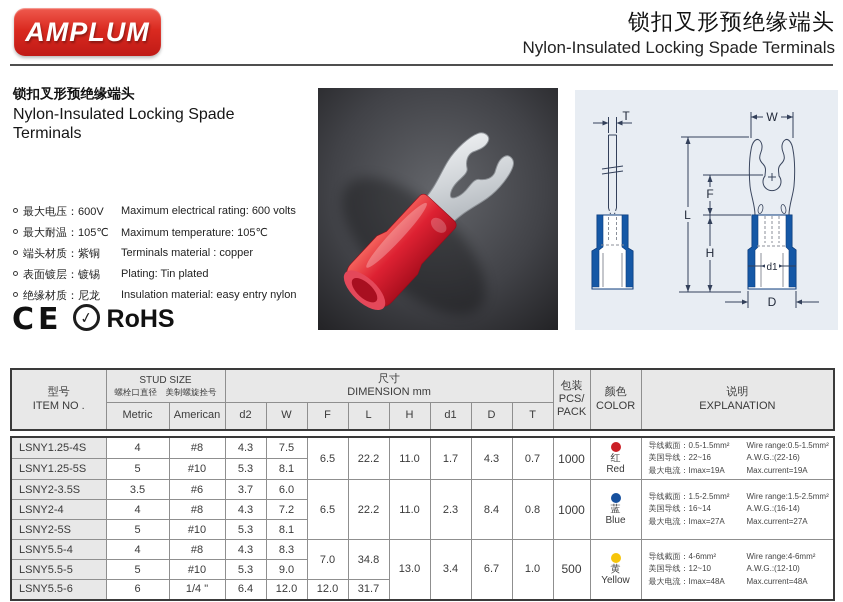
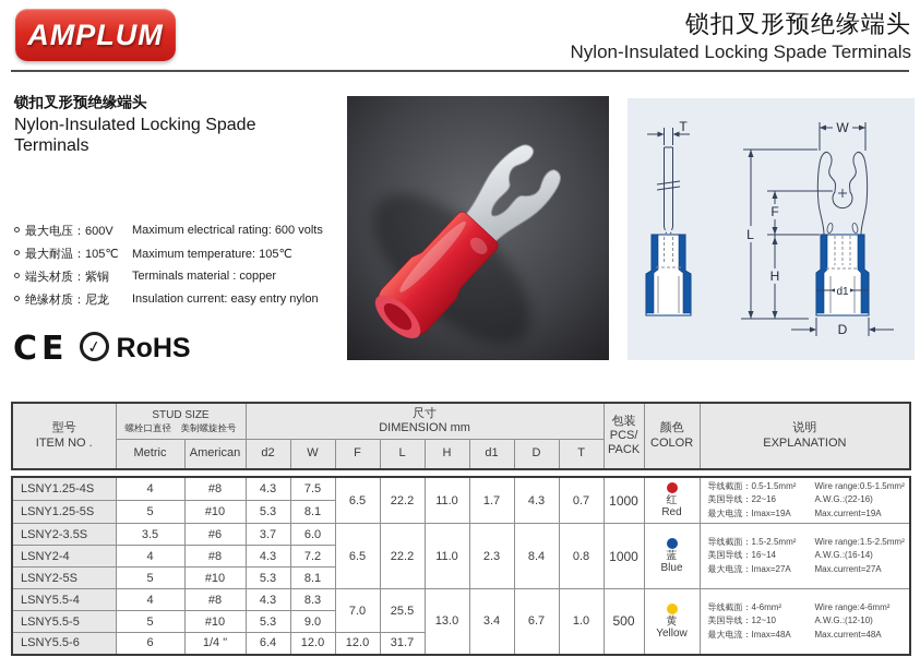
  AMPLUM
  锁扣叉形预绝缘端头
  Nylon-Insulated Locking Spade Terminals
  锁扣叉形预绝缘端头
  Nylon-Insulated Locking Spade Terminals
  最大电压：600V
  Maximum electrical rating: 600 volts
  最大耐温：105℃
  Maximum temperature: 105℃
  端头材质：紫铜
  Terminals material : copper
- 表面镀层：镀锡
- Plating: Tin plated
  绝缘材质：尼龙
- Insulation material: easy entry nylon
+ Insulation current: easy entry nylon
  CE
  RoHS
  T
  W
  F
  L
  H
  d1
  D
  型号 ITEM NO .	STUD SIZE 螺栓口直径 美制螺旋拴号	尺寸 DIMENSION mm	包装 PCS/ PACK	颜色 COLOR	说明 EXPLANATION
  Metric	American	d2	W	F	L	H	d1	D	T
  LSNY1.25-4S	4	#8	4.3	7.5	6.5	22.2	11.0	1.7	4.3	0.7	1000	红 Red	导线截面：0.5-1.5mm²美国导线：22~16最大电流：Imax=19A Wire range:0.5-1.5mm²A.W.G.:(22-16)Max.current=19A
  LSNY1.25-5S	5	#10	5.3	8.1
  LSNY2-3.5S	3.5	#6	3.7	6.0	6.5	22.2	11.0	2.3	8.4	0.8	1000	蓝 Blue	导线截面：1.5-2.5mm²美国导线：16~14最大电流：Imax=27A Wire range:1.5-2.5mm²A.W.G.:(16-14)Max.current=27A
  LSNY2-4	4	#8	4.3	7.2
  LSNY2-5S	5	#10	5.3	8.1
- LSNY5.5-4	4	#8	4.3	8.3	7.0	34.8	13.0	3.4	6.7	1.0	500	黄 Yellow	导线截面：4-6mm²美国导线：12~10最大电流：Imax=48A Wire range:4-6mm²A.W.G.:(12-10)Max.current=48A
+ LSNY5.5-4	4	#8	4.3	8.3	7.0	25.5	13.0	3.4	6.7	1.0	500	黄 Yellow	导线截面：4-6mm²美国导线：12~10最大电流：Imax=48A Wire range:4-6mm²A.W.G.:(12-10)Max.current=48A
  LSNY5.5-5	5	#10	5.3	9.0
  LSNY5.5-6	6	1/4 "	6.4	12.0	12.0	31.7
